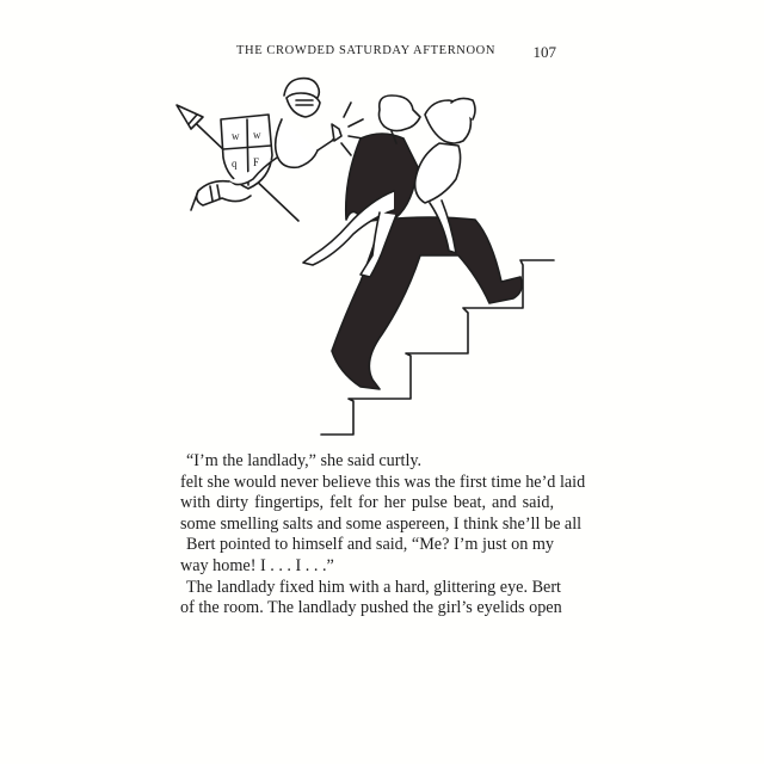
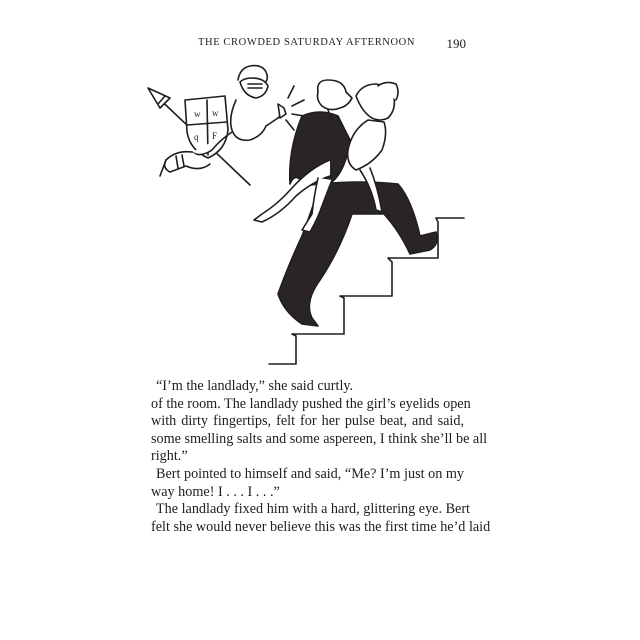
  THE CROWDED SATURDAY AFTERNOON
- 107
+ 190
  w
  w
  q
  F
  “I’m the landlady,” she said curtly.
- felt she would never believe this was the first time he’d laid
+ of the room. The landlady pushed the girl’s eyelids open
  with dirty fingertips, felt for her pulse beat, and said,
  some smelling salts and some aspereen, I think she’ll be all
+ right.”
  Bert pointed to himself and said, “Me? I’m just on my
  way home! I . . . I . . .”
  The landlady fixed him with a hard, glittering eye. Bert
- of the room. The landlady pushed the girl’s eyelids open
+ felt she would never believe this was the first time he’d laid
